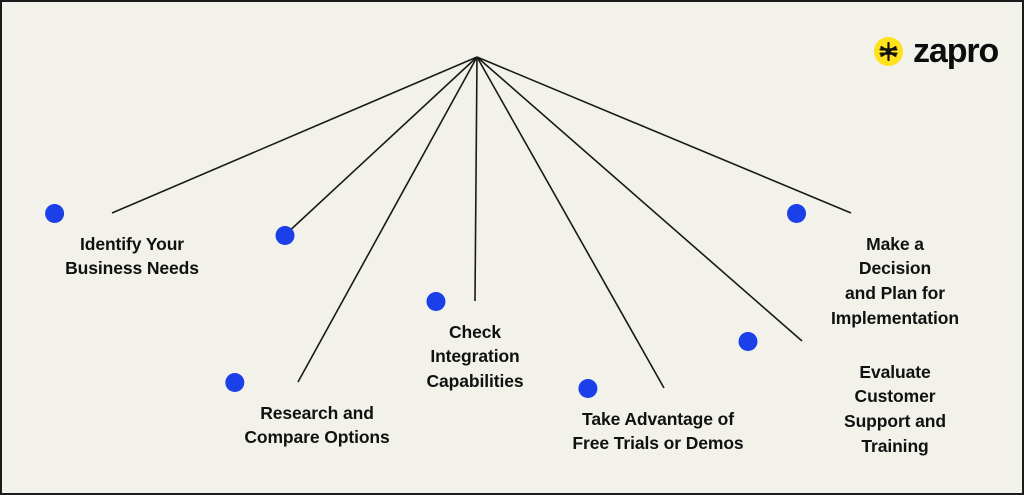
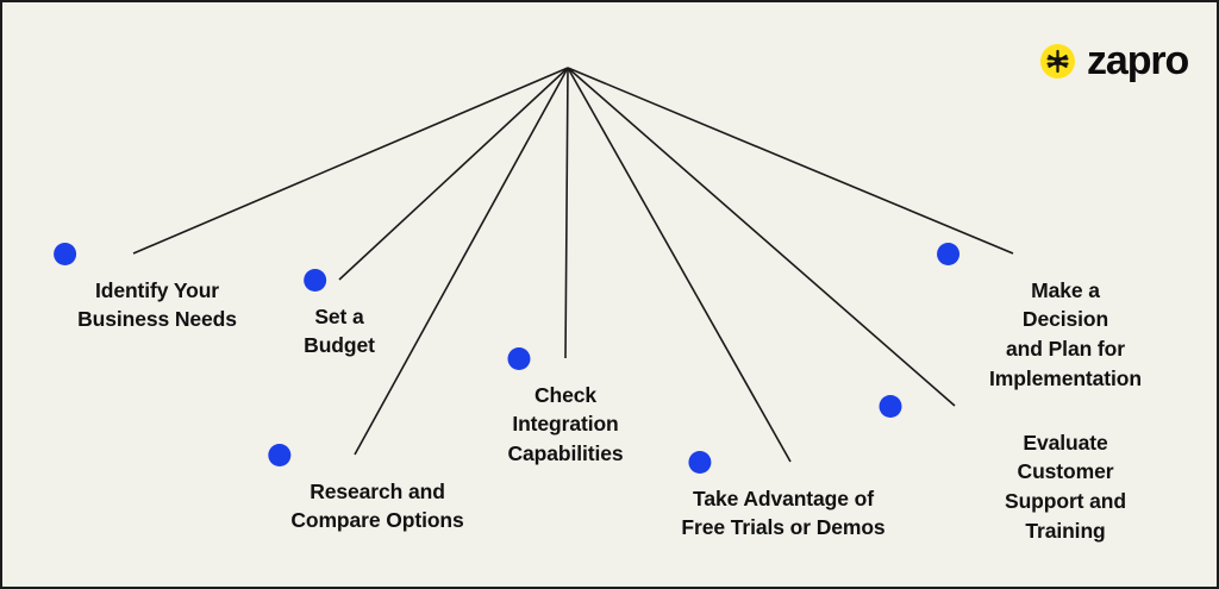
  Identify Your
  Business Needs
+ Set a
+ Budget
  Research and
  Compare Options
  Check
  Integration
  Capabilities
  Take Advantage of
  Free Trials or Demos
  Evaluate Customer
  Support and
  Training
  Make a Decision
  and Plan for
  Implementation
  zapro
